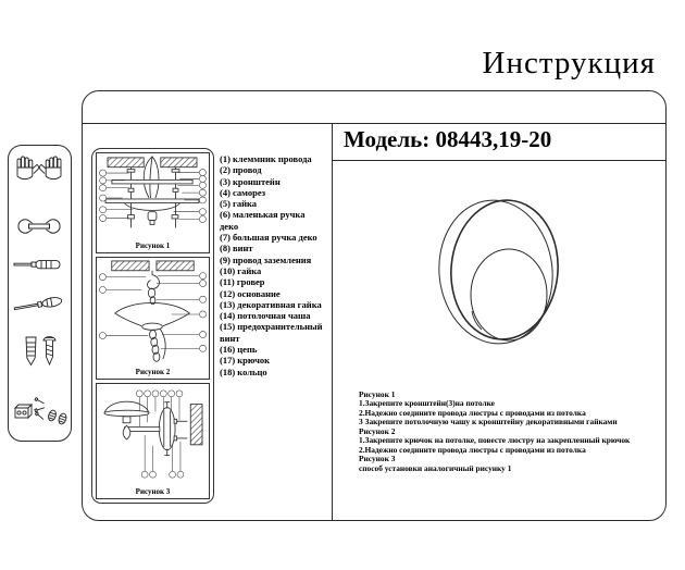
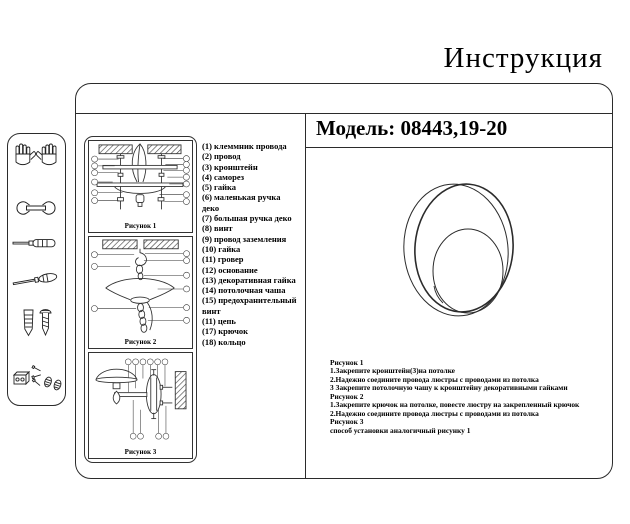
  Инструкция
  Модель: 08443,19-20
  Рисунок 1
  Рисунок 2
  Рисунок 3
  (1) клеммник провода
  (2) провод
  (3) кронштейн
  (4) саморез
  (5) гайка
  (6) маленькая ручка деко
  (7) большая ручка деко
  (8) винт
  (9) провод заземления
  (10) гайка
  (11) гровер
  (12) основание
  (13) декоративная гайка
  (14) потолочная чаша
  (15) предохранительный винт
- (16) цепь
+ (11) цепь
  (17) крючок
  (18) кольцо
  Рисунок 1
  1.Закрепите кронштейн(3)на потолке
  2.Надежно соедините провода люстры с проводами из потолка
  3 Закрепите потолочную чашу к кронштейну декоративными гайками
  Рисунок 2
  1.Закрепите крючок на потолке, повесте люстру на закрепленный крючок
  2.Надежно соедините провода люстры с проводами из потолка
  Рисунок 3
  способ установки аналогичный рисунку 1
